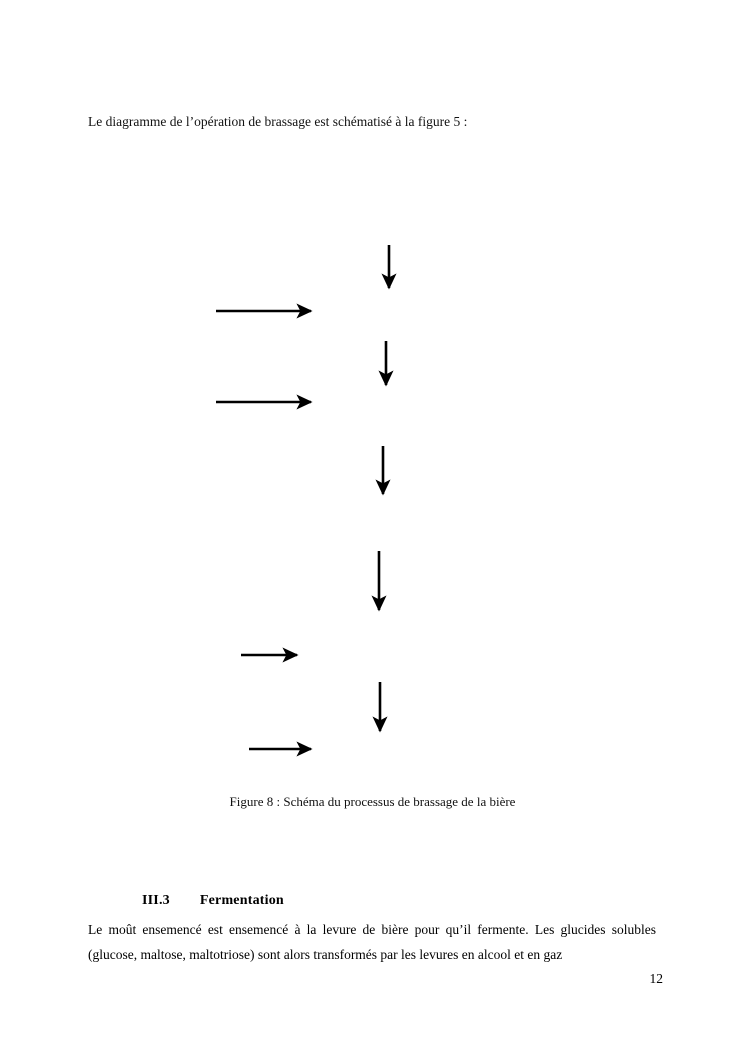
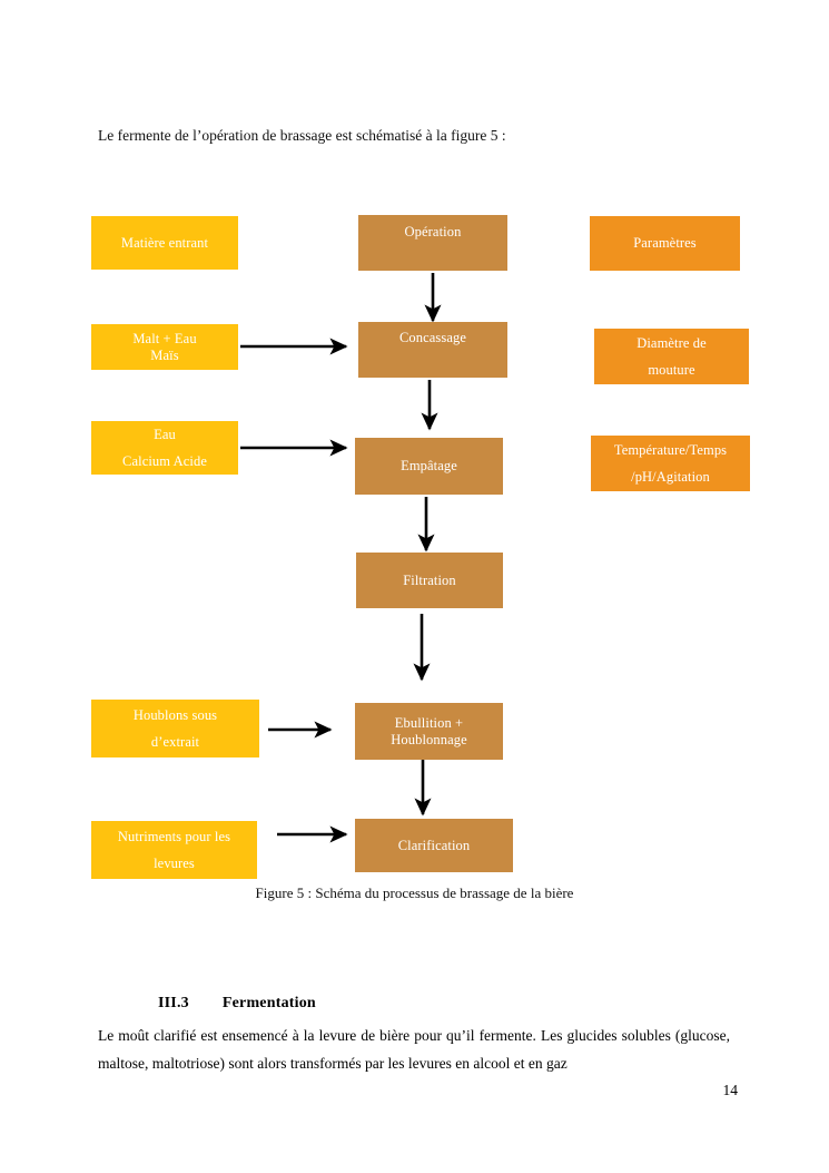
- Le diagramme de l’opération de brassage est schématisé à la figure 5 :
+ Le fermente de l’opération de brassage est schématisé à la figure 5 :
+ Matière entrant
+ Opération
+ Paramètres
+ Malt + Eau
+ Maïs
+ Concassage
+ Diamètre de
+ mouture
+ Eau
+ Calcium Acide
+ Empâtage
+ Température/Temps
+ /pH/Agitation
+ Filtration
+ Houblons sous
+ d’extrait
+ Ebullition +
+ Houblonnage
+ Nutriments pour les
+ levures
+ Clarification
- Figure 8 : Schéma du processus de brassage de la bière
+ Figure 5 : Schéma du processus de brassage de la bière
  III.3 Fermentation
- Le moût ensemencé est ensemencé à la levure de bière pour qu’il fermente. Les glucides solubles (glucose, maltose, maltotriose) sont alors transformés par les levures en alcool et en gaz
+ Le moût clarifié est ensemencé à la levure de bière pour qu’il fermente. Les glucides solubles (glucose, maltose, maltotriose) sont alors transformés par les levures en alcool et en gaz
- 12
+ 14
